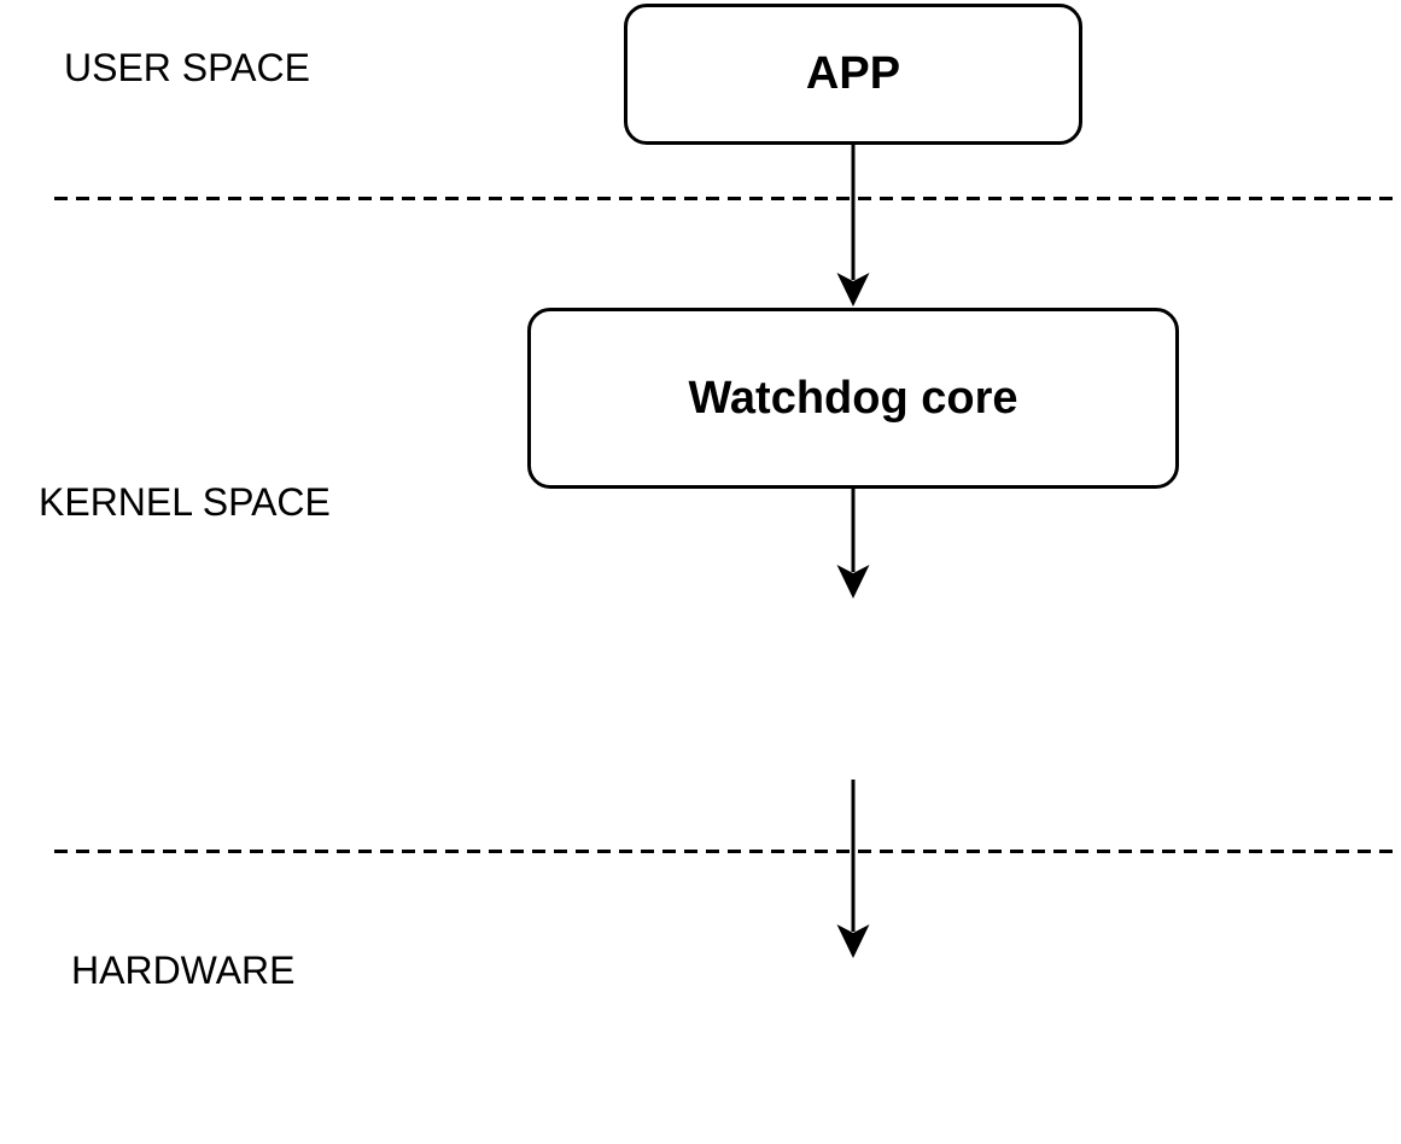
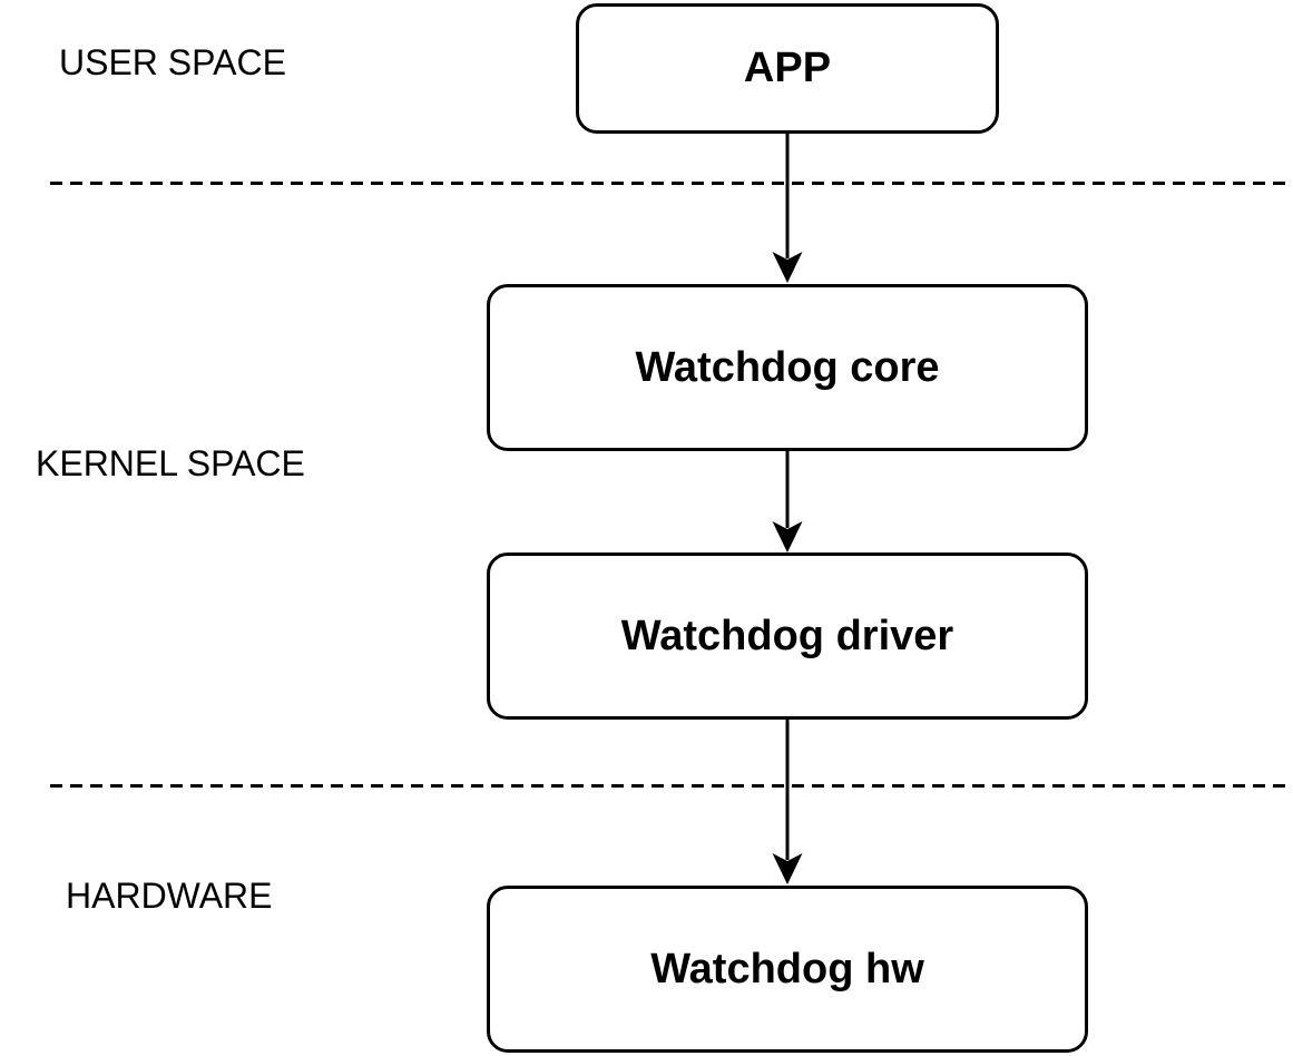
  USER SPACE
  KERNEL SPACE
  HARDWARE
  APP
  Watchdog core
+ Watchdog driver
+ Watchdog hw
